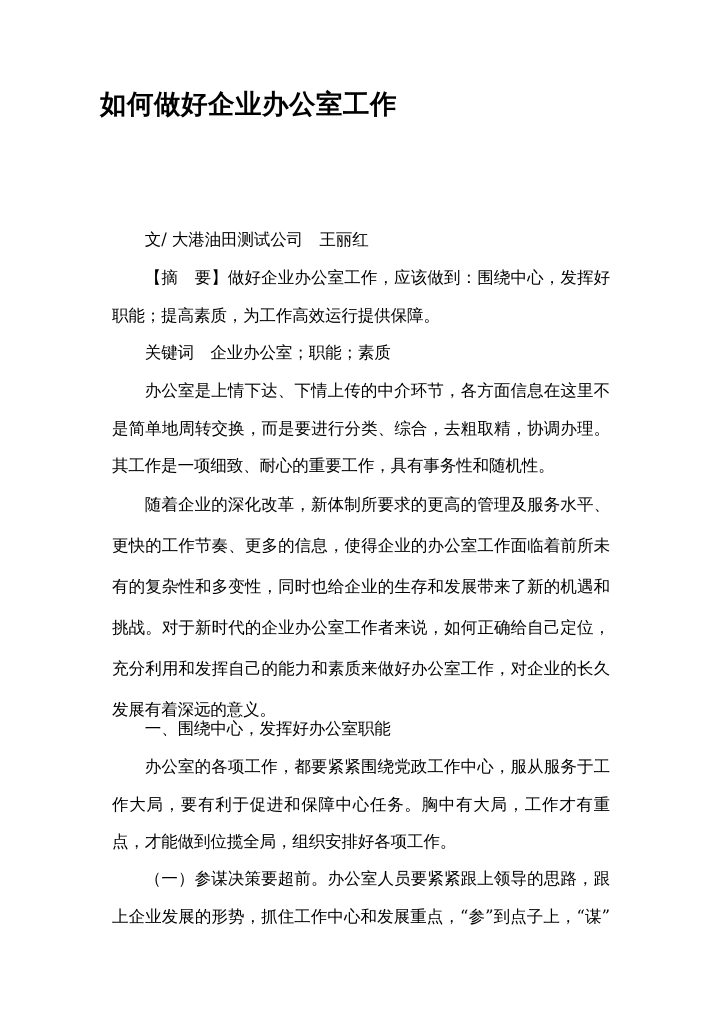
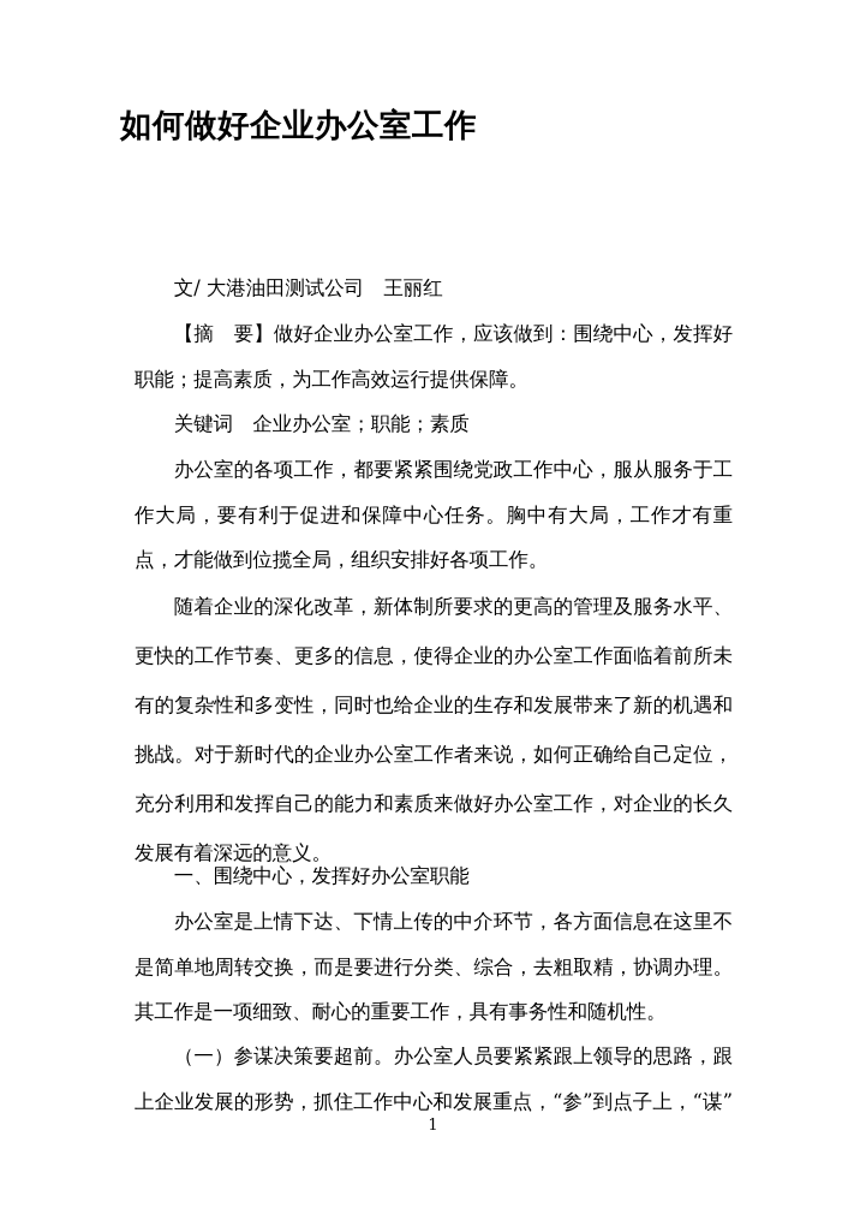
  如何做好企业办公室工作
  文/ 大港油田测试公司 王丽红
  【摘 要】做好企业办公室工作，应该做到：围绕中心，发挥好职能；提高素质，为工作高效运行提供保障。
  关键词 企业办公室；职能；素质
- 办公室是上情下达、下情上传的中介环节，各方面信息在这里不是简单地周转交换，而是要进行分类、综合，去粗取精，协调办理。其工作是一项细致、耐心的重要工作，具有事务性和随机性。
+ 办公室的各项工作，都要紧紧围绕党政工作中心，服从服务于工作大局，要有利于促进和保障中心任务。胸中有大局，工作才有重点，才能做到位揽全局，组织安排好各项工作。
  随着企业的深化改革，新体制所要求的更高的管理及服务水平、更快的工作节奏、更多的信息，使得企业的办公室工作面临着前所未有的复杂性和多变性，同时也给企业的生存和发展带来了新的机遇和挑战。对于新时代的企业办公室工作者来说，如何正确给自己定位，充分利用和发挥自己的能力和素质来做好办公室工作，对企业的长久发展有着深远的意义。
  一、围绕中心，发挥好办公室职能
- 办公室的各项工作，都要紧紧围绕党政工作中心，服从服务于工作大局，要有利于促进和保障中心任务。胸中有大局，工作才有重点，才能做到位揽全局，组织安排好各项工作。
+ 办公室是上情下达、下情上传的中介环节，各方面信息在这里不是简单地周转交换，而是要进行分类、综合，去粗取精，协调办理。其工作是一项细致、耐心的重要工作，具有事务性和随机性。
  （一）参谋决策要超前。办公室人员要紧紧跟上领导的思路，跟上企业发展的形势，抓住工作中心和发展重点，“参”到点子上，“谋”
+ 1
